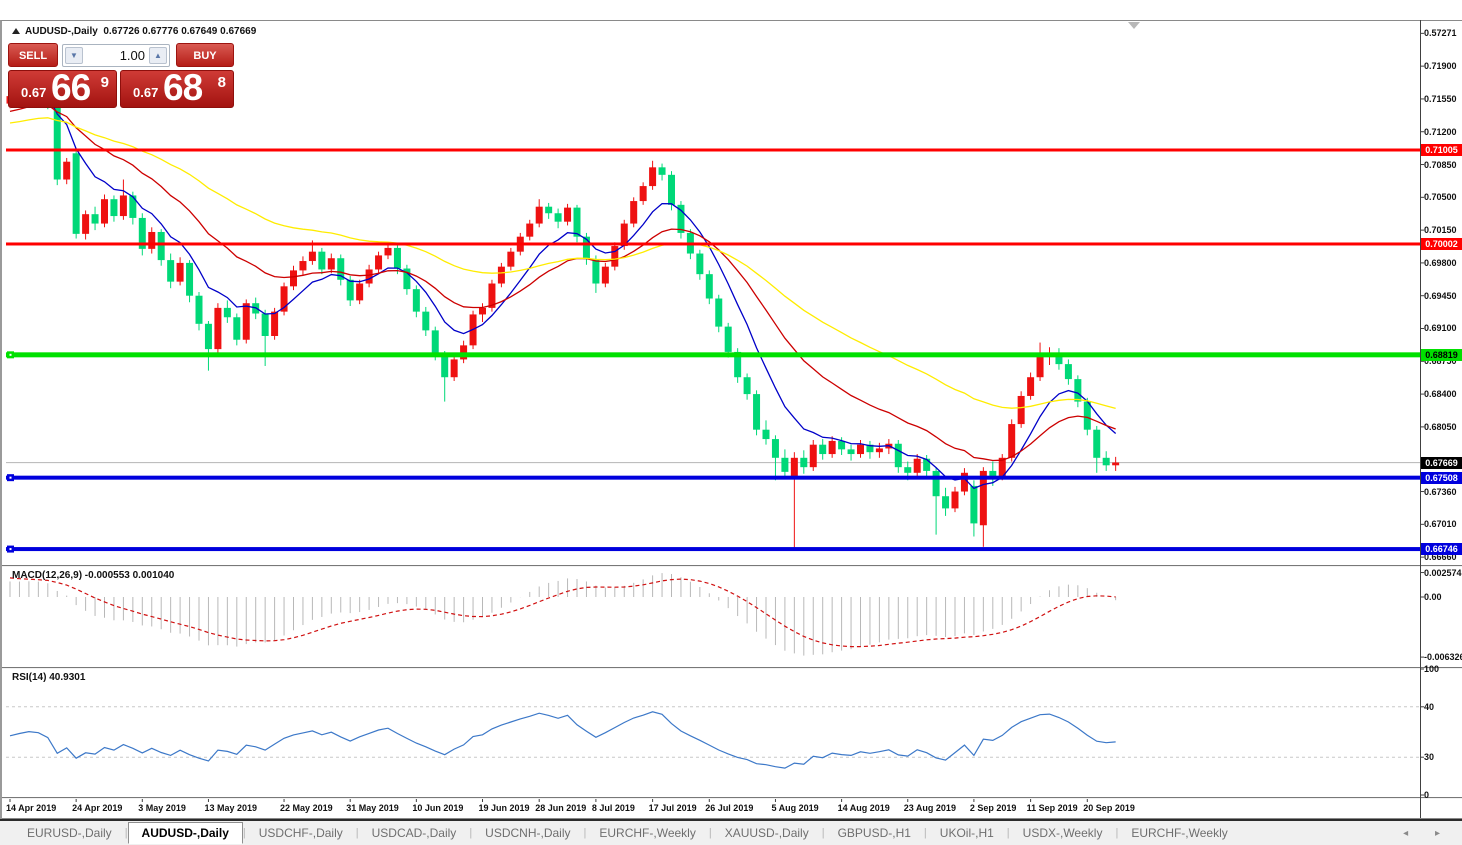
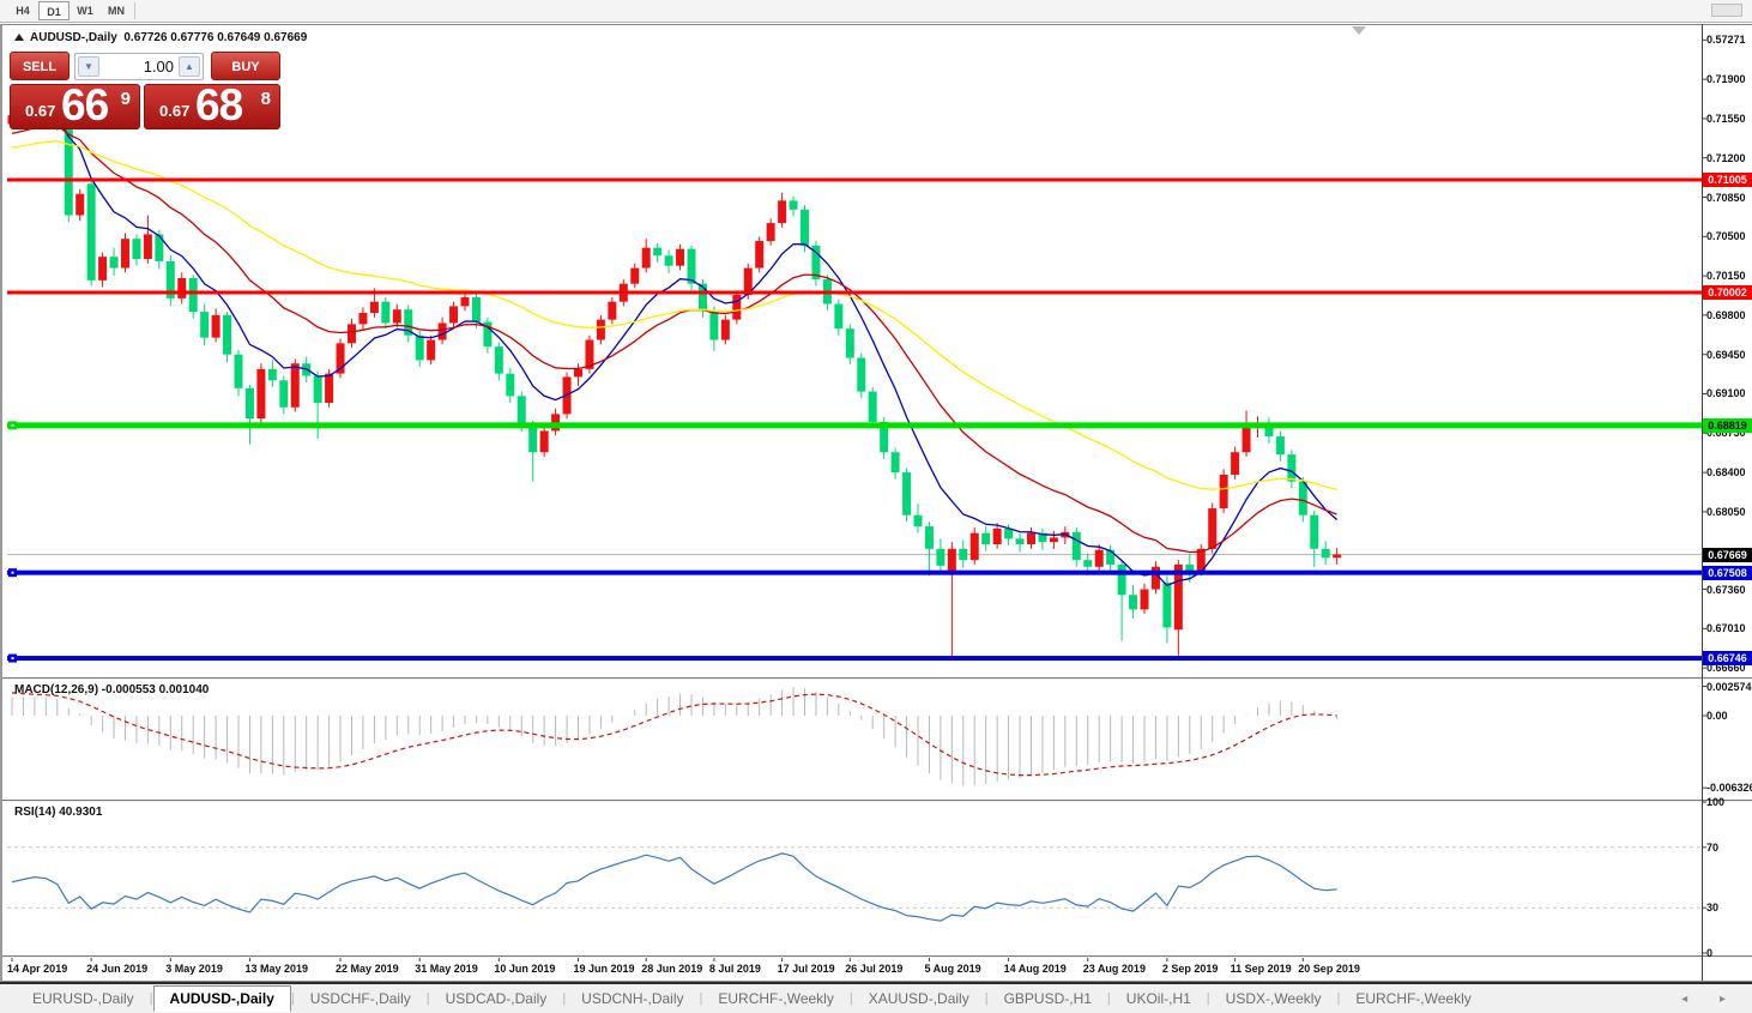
+ H4
+ D1
+ W1
+ MN
  AUDUSD-,Daily 0.67726 0.67776 0.67649 0.67669
  SELL
  ▼
  1.00
  ▲
  BUY
  0.67
  66
  9
  0.67
  68
  8
  MACD(12,26,9) -0.000553 0.001040
  RSI(14) 40.9301
  0.57271
  0.71900
  0.71550
  0.71200
  0.70850
  0.70500
  0.70150
  0.69800
  0.69450
  0.69100
  0.68750
  0.68400
  0.68050
  0.67360
  0.67010
  0.66660
  0.71005
  0.70002
  0.68819
  0.67669
  0.67508
  0.66746
  0.002574
  0.00
  -0.00632
  100
- 40
+ 70
  30
  0
  14 Apr 2019
- 24 Apr 2019
+ 24 Jun 2019
  3 May 2019
  13 May 2019
  22 May 2019
  31 May 2019
  10 Jun 2019
  19 Jun 2019
  28 Jun 2019
  8 Jul 2019
  17 Jul 2019
  26 Jul 2019
  5 Aug 2019
  14 Aug 2019
  23 Aug 2019
  2 Sep 2019
  11 Sep 2019
  20 Sep 2019
  EURUSD-,Daily
  |
  AUDUSD-,Daily
  |
  USDCHF-,Daily
  |
  USDCAD-,Daily
  |
  USDCNH-,Daily
  |
  EURCHF-,Weekly
  |
  XAUUSD-,Daily
  |
  GBPUSD-,H1
  |
  UKOil-,H1
  |
  USDX-,Weekly
  |
  EURCHF-,Weekly
  ◂ ▸
